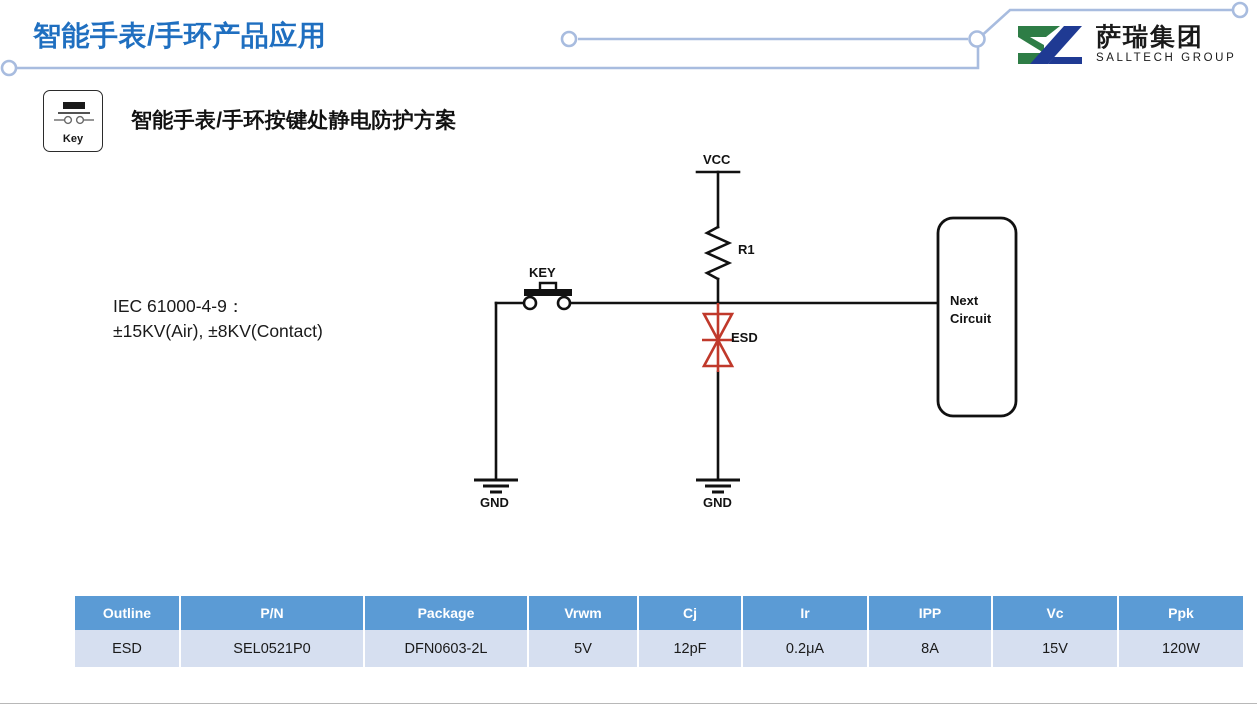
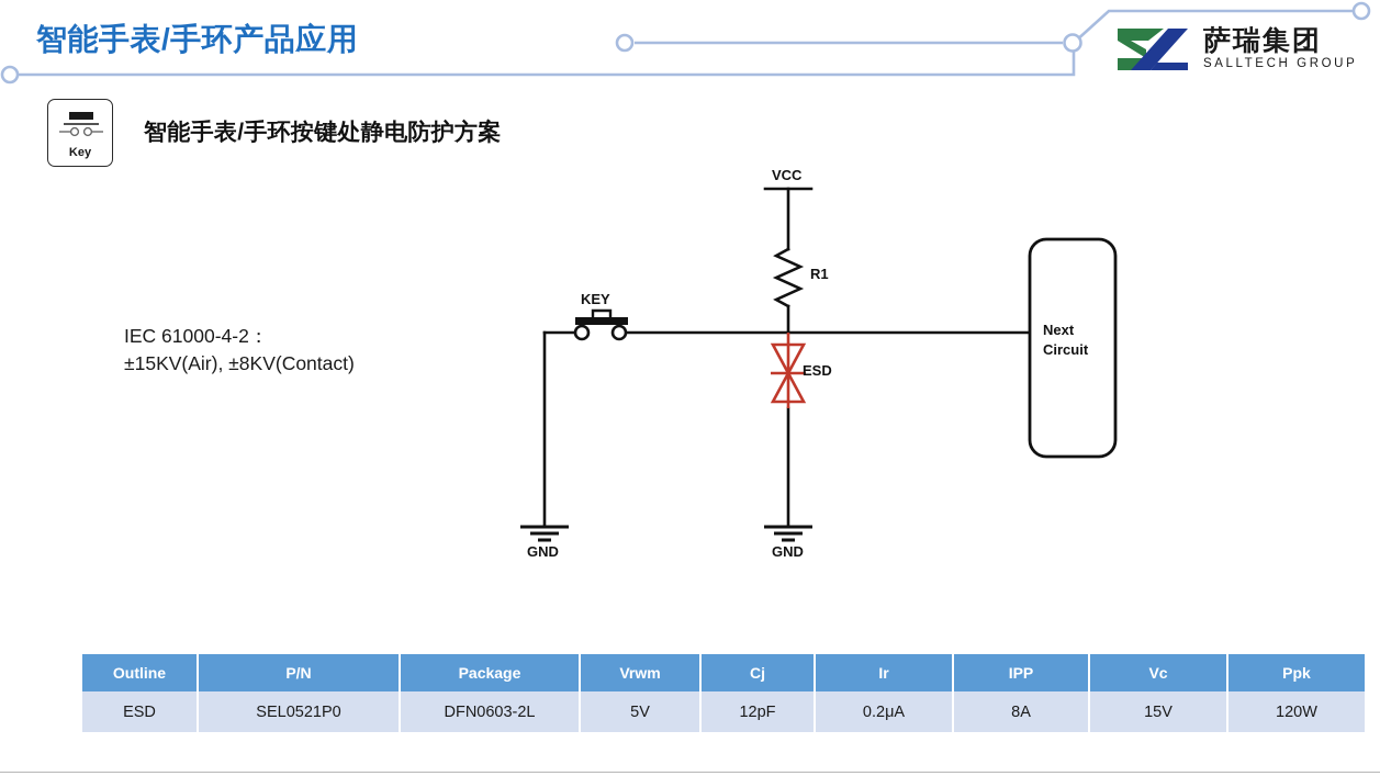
  智能手表/手环产品应用
  萨瑞集团
  SALLTECH GROUP
  Key
  智能手表/手环按键处静电防护方案
- IEC 61000-4-9：
+ IEC 61000-4-2：
  ±15KV(Air), ±8KV(Contact)
  VCC
  R1
  KEY
  ESD
  GND
  GND
  Next
  Circuit
  Outline	P/N	Package	Vrwm	Cj	Ir	IPP	Vc	Ppk
  ESD	SEL0521P0	DFN0603-2L	5V	12pF	0.2μA	8A	15V	120W
